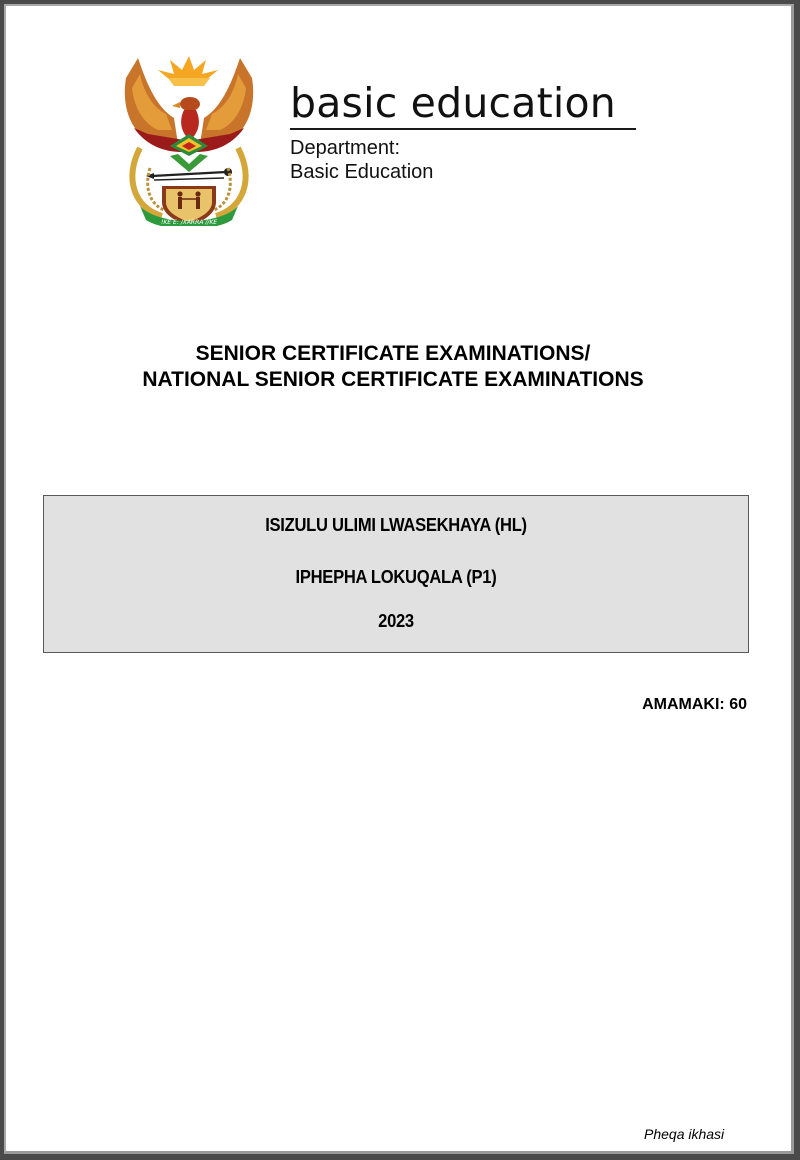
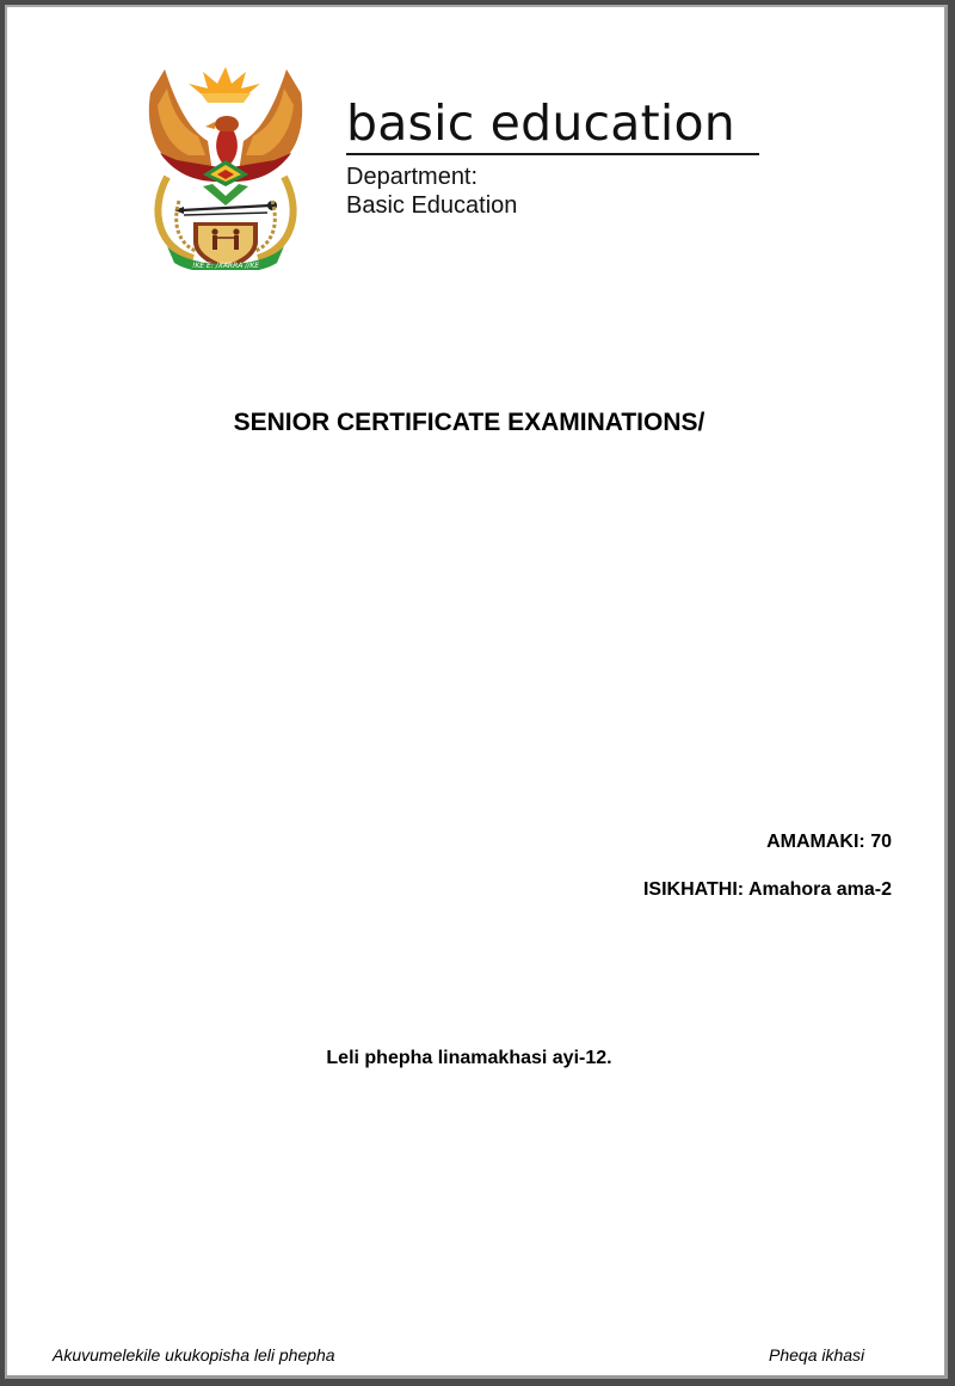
  basic education
  Department:
  Basic Education
  SENIOR CERTIFICATE EXAMINATIONS/
- NATIONAL SENIOR CERTIFICATE EXAMINATIONS
- ISIZULU ULIMI LWASEKHAYA (HL)
- IPHEPHA LOKUQALA (P1)
- 2023
- AMAMAKI: 60
+ AMAMAKI: 70
+ ISIKHATHI: Amahora ama-2
+ Leli phepha linamakhasi ayi-12.
+ Akuvumelekile ukukopisha leli phepha
  Pheqa ikhasi
